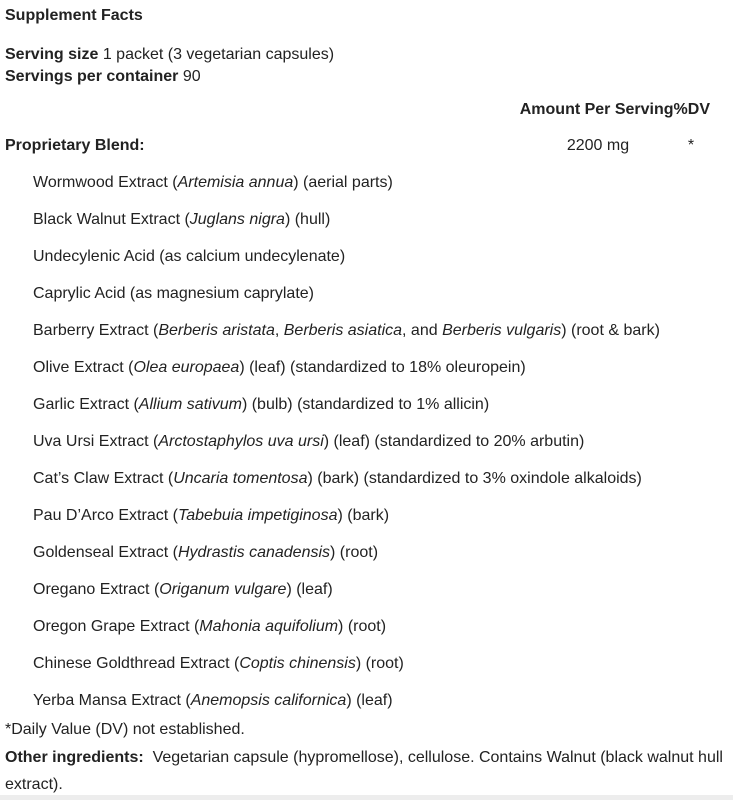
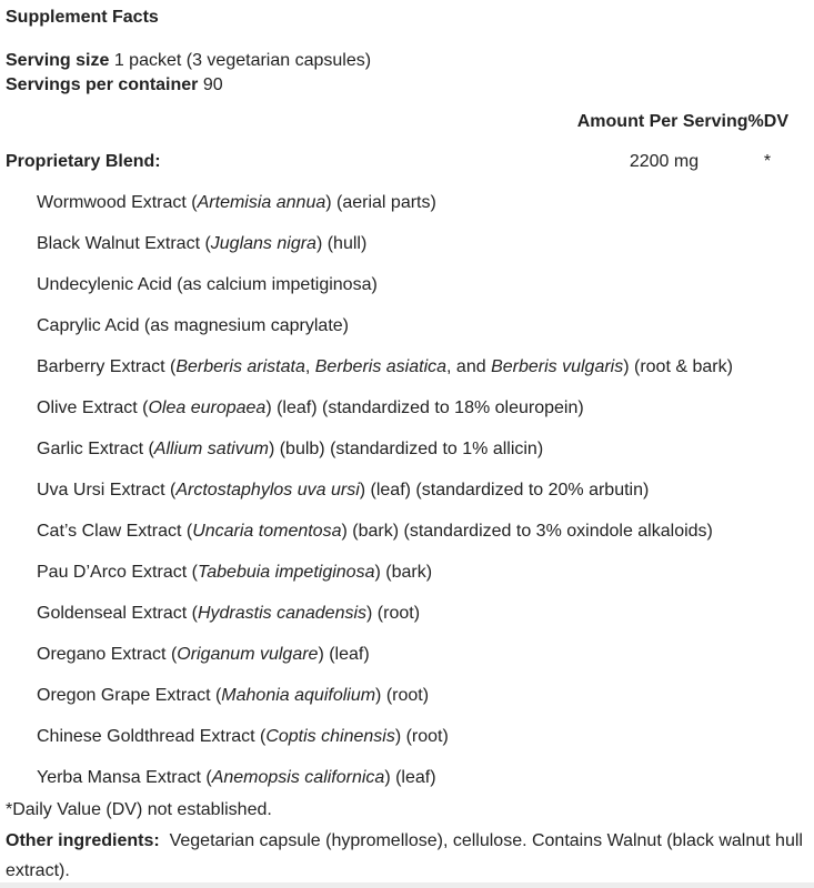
  Supplement Facts
  Serving size 1 packet (3 vegetarian capsules)
  Servings per container 90
  Amount Per Serving%DV
  Proprietary Blend:
  2200 mg
  *
  Wormwood Extract (Artemisia annua) (aerial parts)
  Black Walnut Extract (Juglans nigra) (hull)
- Undecylenic Acid (as calcium undecylenate)
+ Undecylenic Acid (as calcium impetiginosa)
  Caprylic Acid (as magnesium caprylate)
  Barberry Extract (Berberis aristata, Berberis asiatica, and Berberis vulgaris) (root & bark)
  Olive Extract (Olea europaea) (leaf) (standardized to 18% oleuropein)
  Garlic Extract (Allium sativum) (bulb) (standardized to 1% allicin)
  Uva Ursi Extract (Arctostaphylos uva ursi) (leaf) (standardized to 20% arbutin)
  Cat’s Claw Extract (Uncaria tomentosa) (bark) (standardized to 3% oxindole alkaloids)
  Pau D’Arco Extract (Tabebuia impetiginosa) (bark)
  Goldenseal Extract (Hydrastis canadensis) (root)
  Oregano Extract (Origanum vulgare) (leaf)
  Oregon Grape Extract (Mahonia aquifolium) (root)
  Chinese Goldthread Extract (Coptis chinensis) (root)
  Yerba Mansa Extract (Anemopsis californica) (leaf)
  *Daily Value (DV) not established.
  Other ingredients: Vegetarian capsule (hypromellose), cellulose. Contains Walnut (black walnut hull extract).
